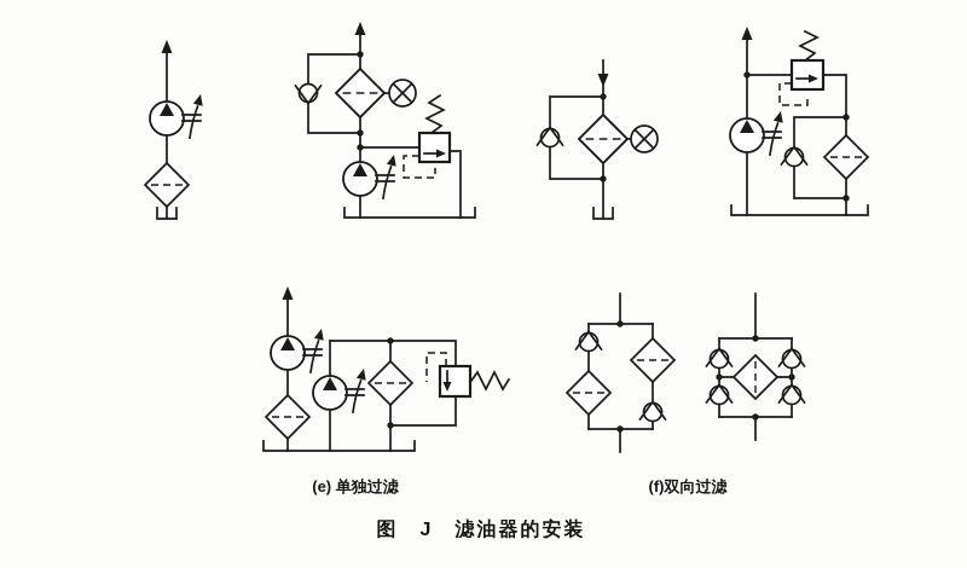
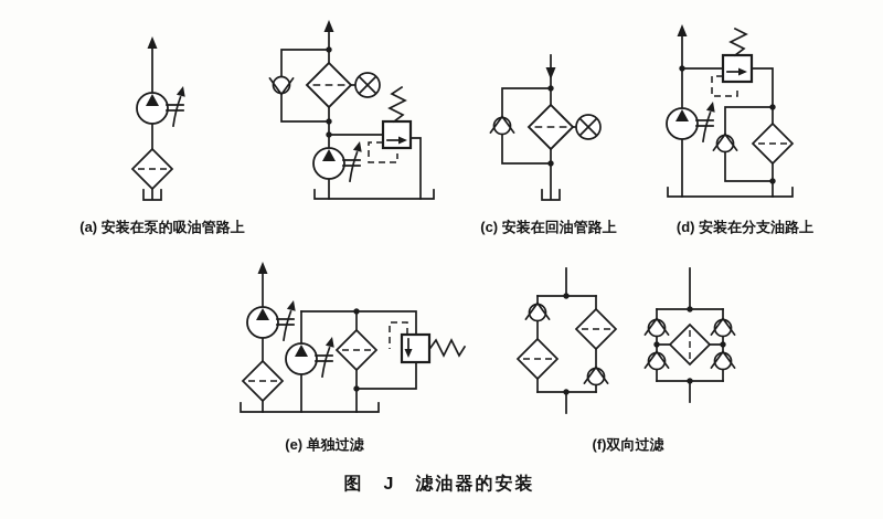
+ (a) 安装在泵的吸油管路上
+ (c) 安装在回油管路上
+ (d) 安装在分支油路上
  (e) 单独过滤
  (f)双向过滤
  图 J 滤油器的安装
